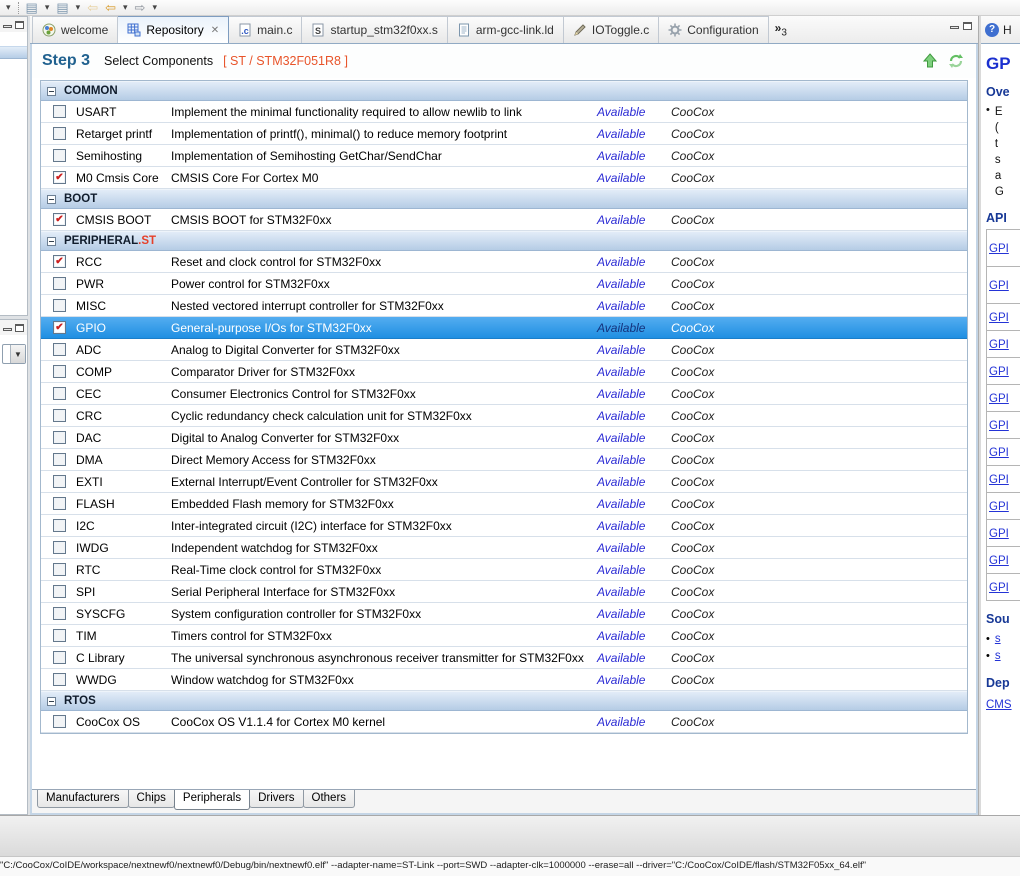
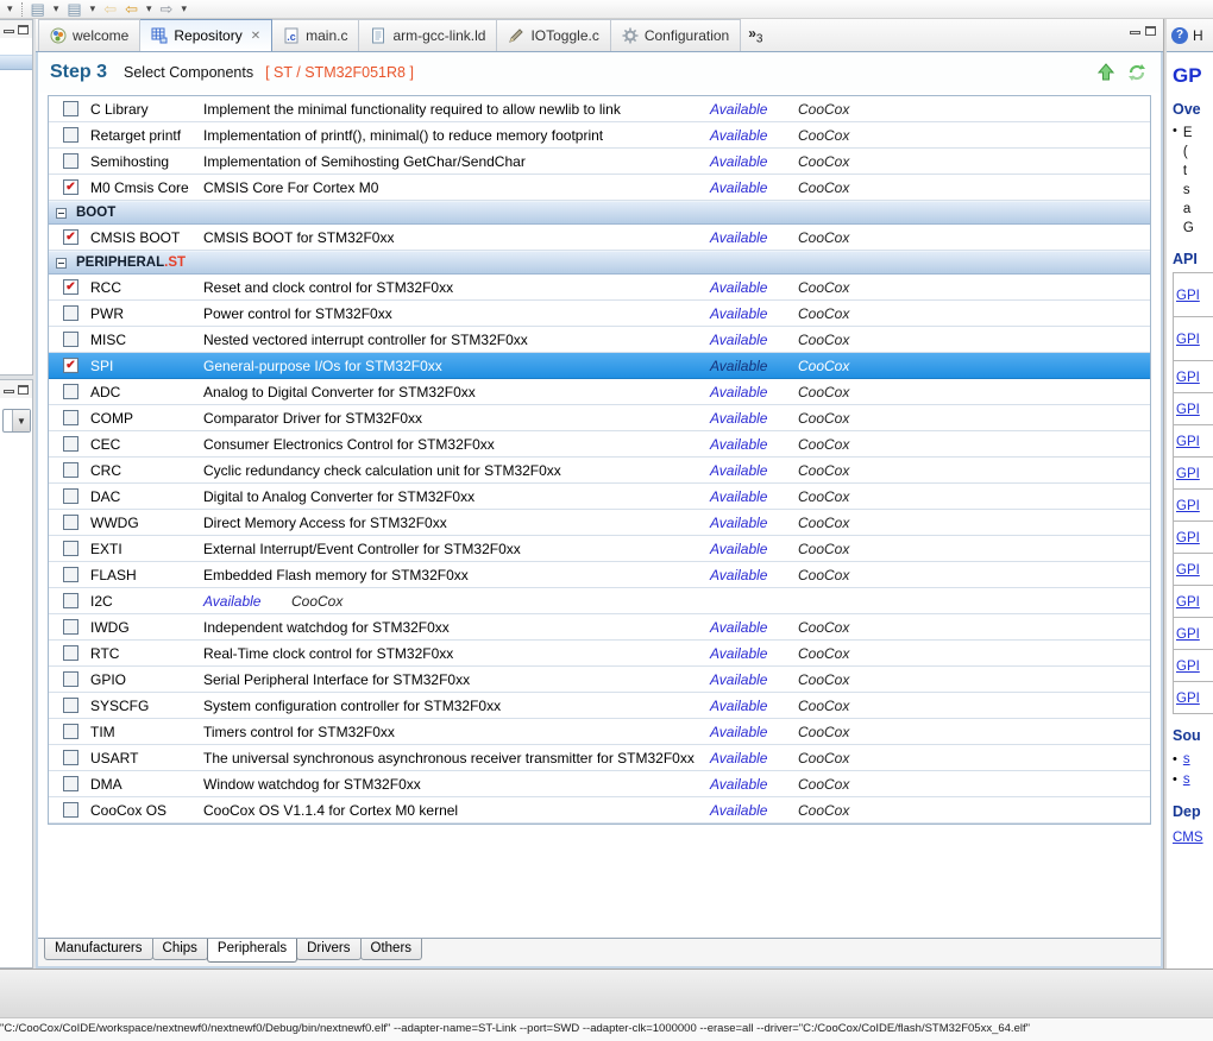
  ▾
  ▤
  ▾
  ▤
  ▾
  ⇦
  ⇦
  ▾
  ⇨
  ▾
  ▼
  welcome
  Repository
  ✕
  .c
  main.c
- S
- startup_stm32f0xx.s
  arm-gcc-link.ld
  IOToggle.c
  Configuration
  »3
  Step 3
  Select Components
  [ ST / STM32F051R8 ]
- COMMON
- USART
+ C Library
  Implement the minimal functionality required to allow newlib to link
  Available
  CooCox
  Retarget printf
  Implementation of printf(), minimal() to reduce memory footprint
  Available
  CooCox
  Semihosting
  Implementation of Semihosting GetChar/SendChar
  Available
  CooCox
  ✔
  M0 Cmsis Core
  CMSIS Core For Cortex M0
  Available
  CooCox
  BOOT
  ✔
  CMSIS BOOT
  CMSIS BOOT for STM32F0xx
  Available
  CooCox
  PERIPHERAL.ST
  ✔
  RCC
  Reset and clock control for STM32F0xx
  Available
  CooCox
  PWR
  Power control for STM32F0xx
  Available
  CooCox
  MISC
  Nested vectored interrupt controller for STM32F0xx
  Available
  CooCox
  ✔
- GPIO
+ SPI
  General-purpose I/Os for STM32F0xx
  Available
  CooCox
  ADC
  Analog to Digital Converter for STM32F0xx
  Available
  CooCox
  COMP
  Comparator Driver for STM32F0xx
  Available
  CooCox
  CEC
  Consumer Electronics Control for STM32F0xx
  Available
  CooCox
  CRC
  Cyclic redundancy check calculation unit for STM32F0xx
  Available
  CooCox
  DAC
  Digital to Analog Converter for STM32F0xx
  Available
  CooCox
- DMA
+ WWDG
  Direct Memory Access for STM32F0xx
  Available
  CooCox
  EXTI
  External Interrupt/Event Controller for STM32F0xx
  Available
  CooCox
  FLASH
  Embedded Flash memory for STM32F0xx
  Available
  CooCox
  I2C
- Inter-integrated circuit (I2C) interface for STM32F0xx
  Available
  CooCox
  IWDG
  Independent watchdog for STM32F0xx
  Available
  CooCox
  RTC
  Real-Time clock control for STM32F0xx
  Available
  CooCox
- SPI
+ GPIO
  Serial Peripheral Interface for STM32F0xx
  Available
  CooCox
  SYSCFG
  System configuration controller for STM32F0xx
  Available
  CooCox
  TIM
  Timers control for STM32F0xx
  Available
  CooCox
- C Library
+ USART
  The universal synchronous asynchronous receiver transmitter for STM32F0xx
  Available
  CooCox
- WWDG
+ DMA
  Window watchdog for STM32F0xx
  Available
  CooCox
- RTOS
  CooCox OS
  CooCox OS V1.1.4 for Cortex M0 kernel
  Available
  CooCox
  Manufacturers
  Chips
  Peripherals
  Drivers
  Others
  ?
  H
  GP
  Ove
  •
  E
  (
  t
  s
  a
  G
  API
  GPI
  GPI
  GPI
  GPI
  GPI
  GPI
  GPI
  GPI
  GPI
  GPI
  GPI
  GPI
  GPI
  Sou
  •
  s
  •
  s
  Dep
  CMS
  "C:/CooCox/CoIDE/workspace/nextnewf0/nextnewf0/Debug/bin/nextnewf0.elf" --adapter-name=ST-Link --port=SWD --adapter-clk=1000000 --erase=all --driver="C:/CooCox/CoIDE/flash/STM32F05xx_64.elf"
